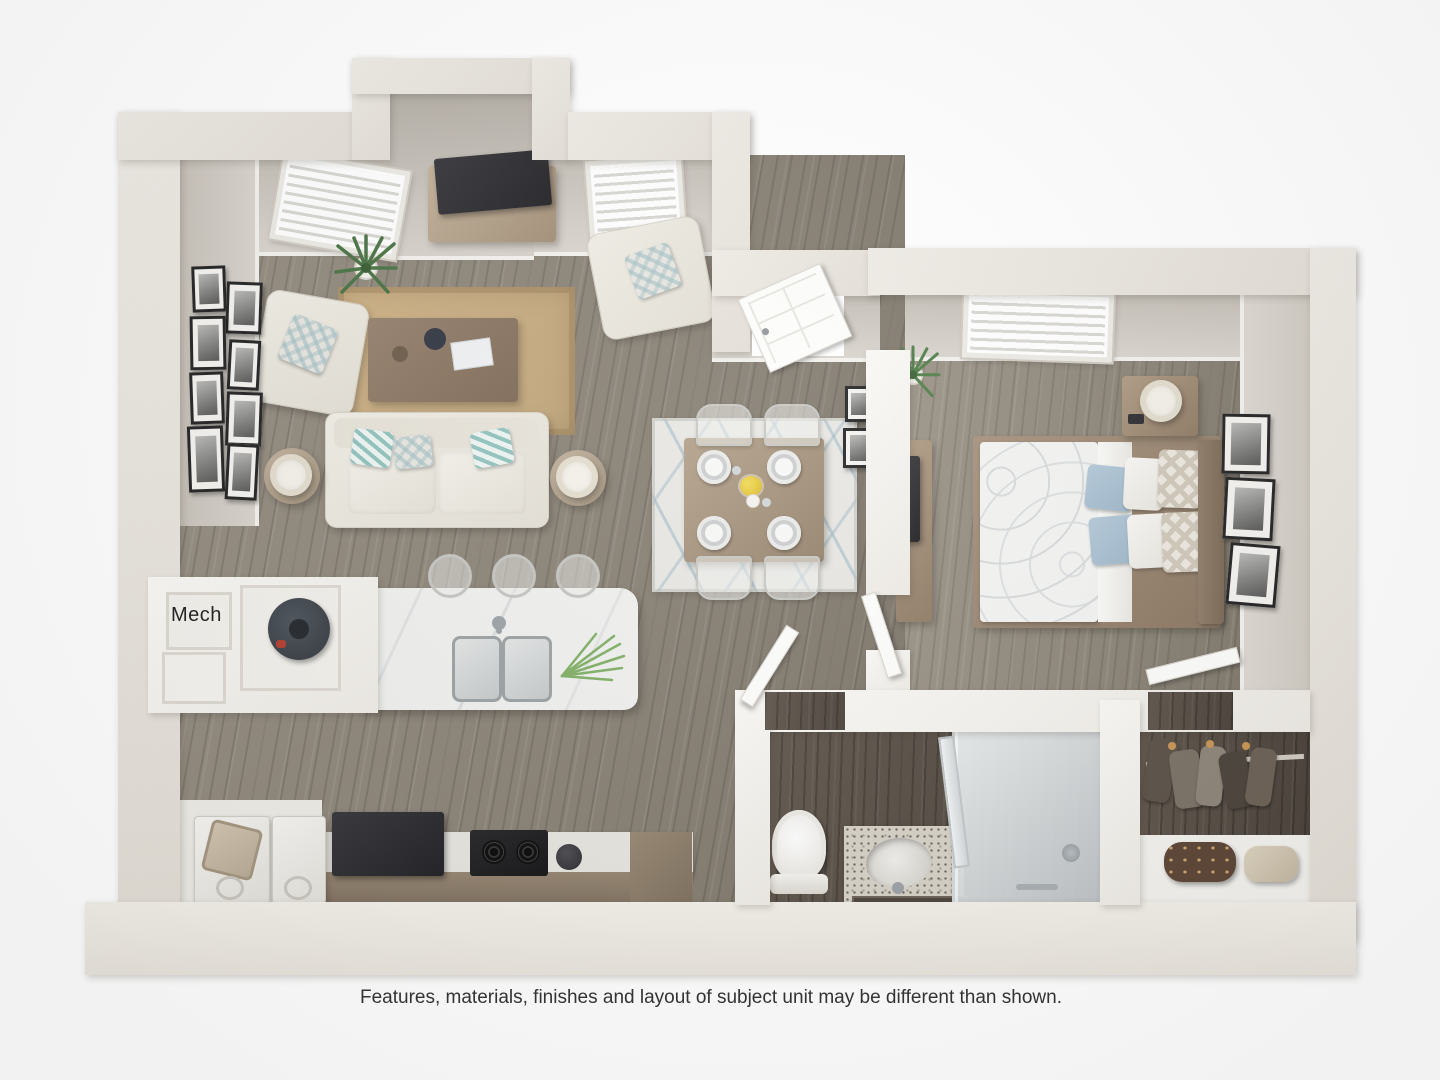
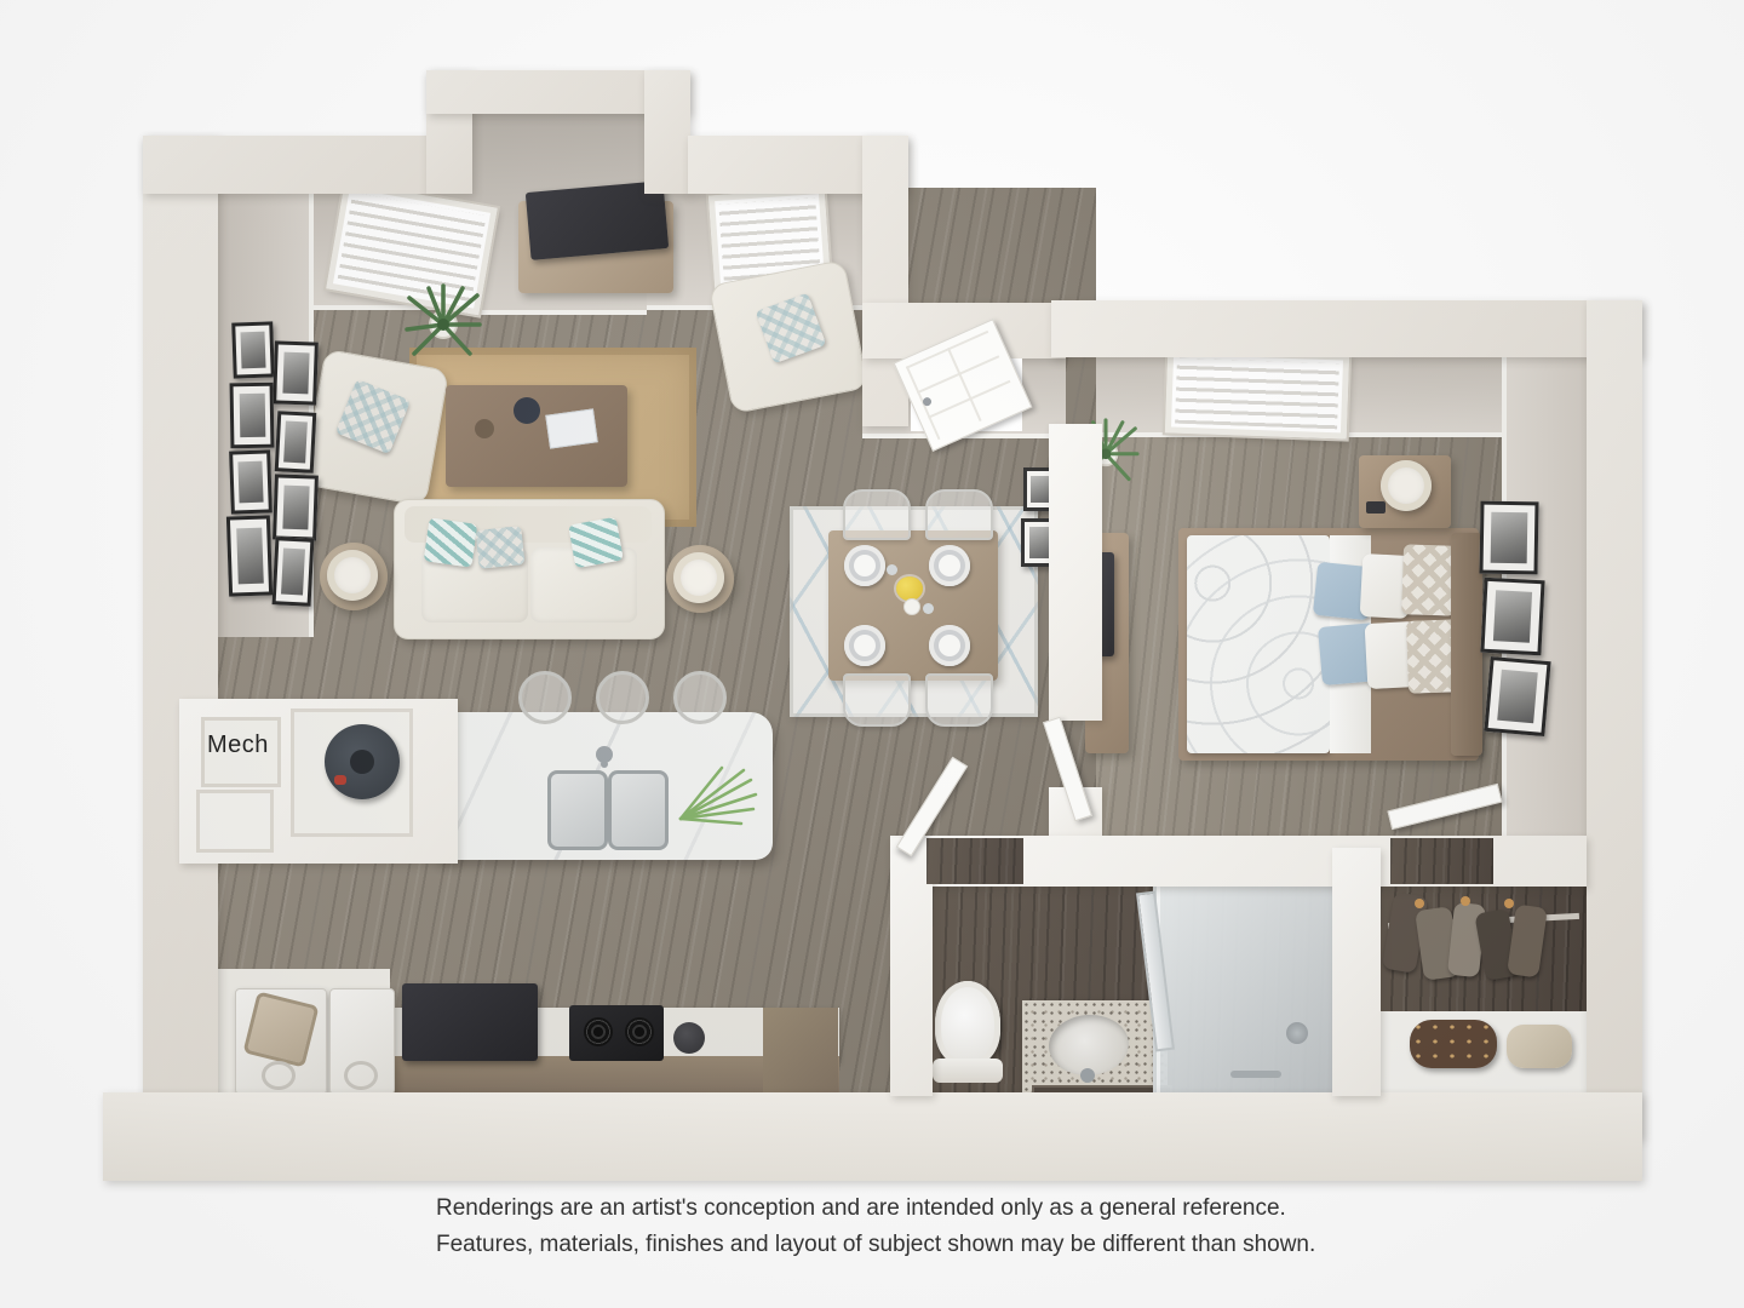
+ Renderings are an artist's conception and are intended only as a general reference.
- Features, materials, finishes and layout of subject unit may be different than shown.
+ Features, materials, finishes and layout of subject shown may be different than shown.
